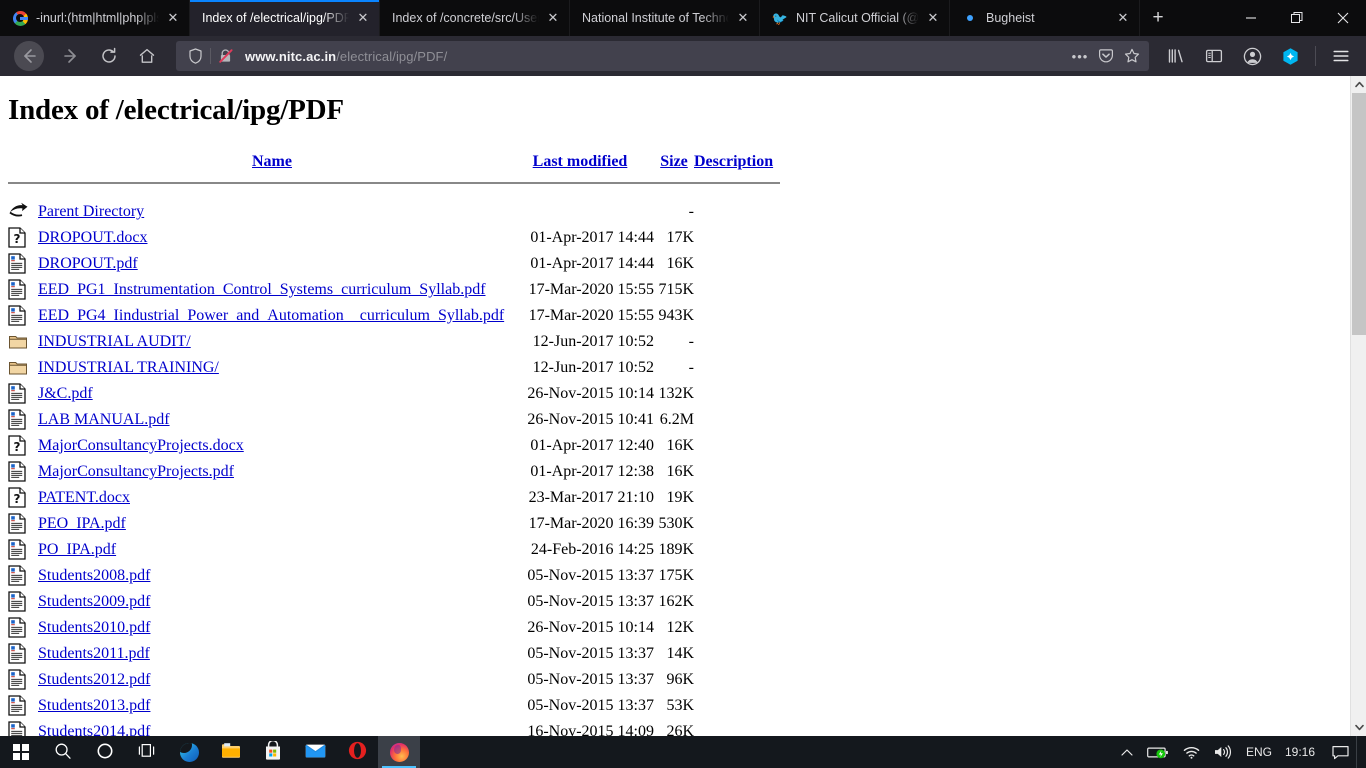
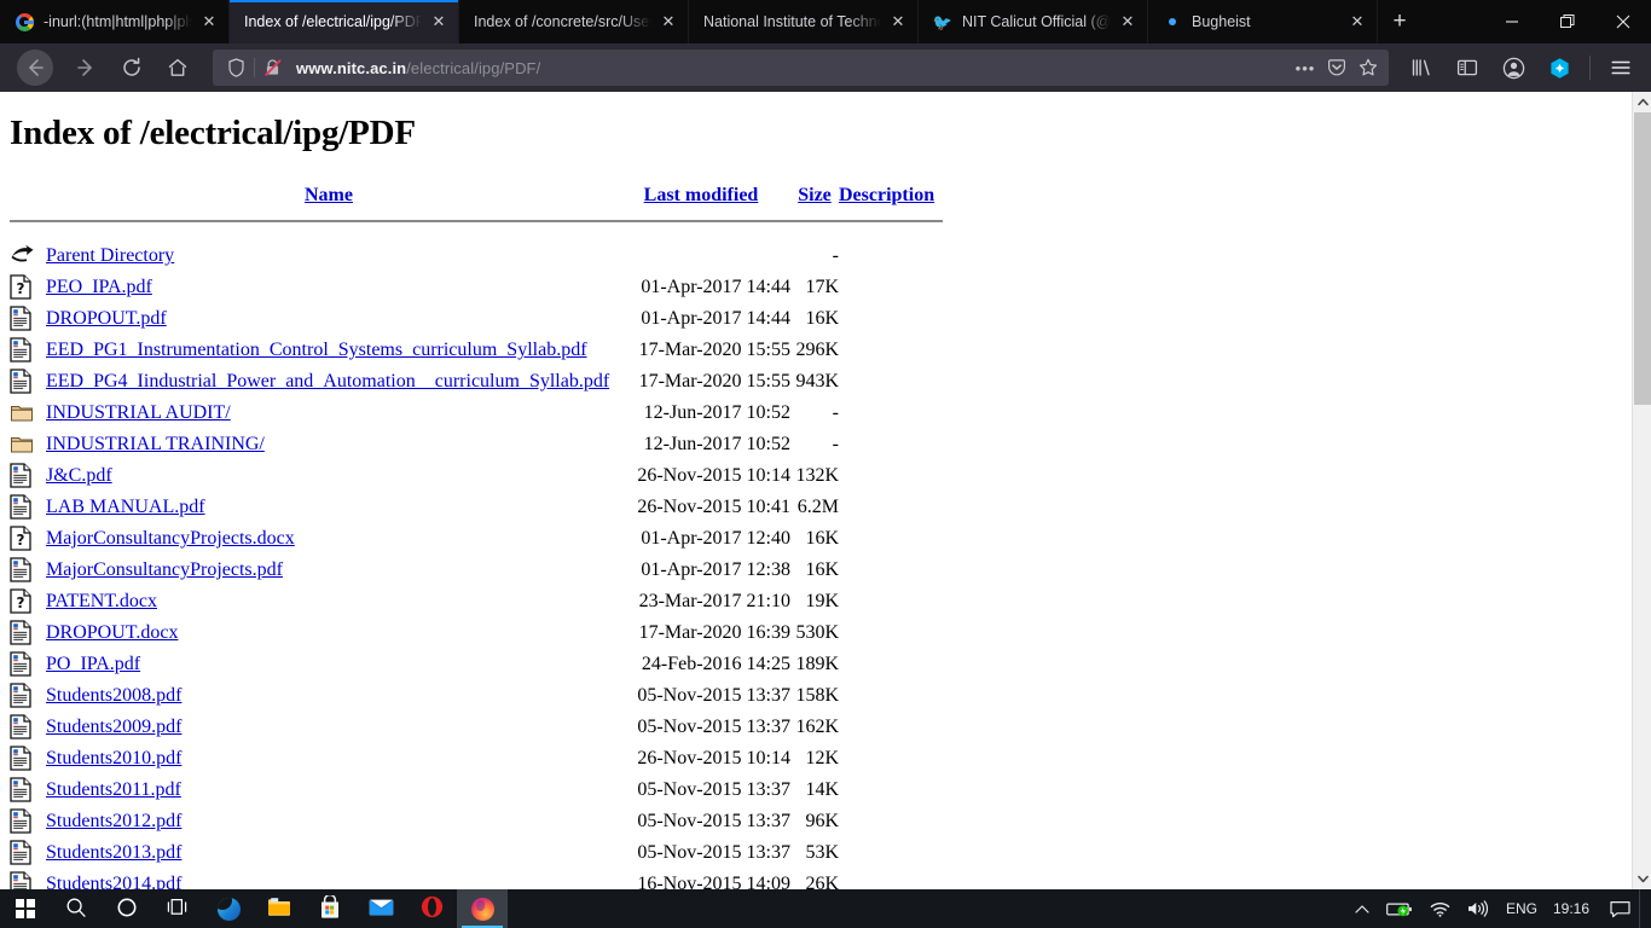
  -inurl:(htm|html|php|pl
  ✕
  Index of /electrical/ipg/PDF
  ✕
  Index of /concrete/src/Use
  ✕
  National Institute of Techn
  ✕
  🐦
  NIT Calicut Official (@
  ✕
  Bugheist
  ✕
  +
  www.nitc.ac.in/electrical/ipg/PDF/
  •••
  Index of /electrical/ipg/PDF
  	Name	Last modified	Size	Description
  	Parent Directory		-
- ?	DROPOUT.docx	01-Apr-2017 14:44	17K
+ ?	PEO_IPA.pdf	01-Apr-2017 14:44	17K
  	DROPOUT.pdf	01-Apr-2017 14:44	16K
- 	EED_PG1_Instrumentation_Control_Systems_curriculum_Syllab.pdf	17-Mar-2020 15:55	715K
+ 	EED_PG1_Instrumentation_Control_Systems_curriculum_Syllab.pdf	17-Mar-2020 15:55	296K
  	EED_PG4_Iindustrial_Power_and_Automation__curriculum_Syllab.pdf	17-Mar-2020 15:55	943K
  	INDUSTRIAL AUDIT/	12-Jun-2017 10:52	-
  	INDUSTRIAL TRAINING/	12-Jun-2017 10:52	-
  	J&C.pdf	26-Nov-2015 10:14	132K
  	LAB MANUAL.pdf	26-Nov-2015 10:41	6.2M
  ?	MajorConsultancyProjects.docx	01-Apr-2017 12:40	16K
  	MajorConsultancyProjects.pdf	01-Apr-2017 12:38	16K
  ?	PATENT.docx	23-Mar-2017 21:10	19K
- 	PEO_IPA.pdf	17-Mar-2020 16:39	530K
+ 	DROPOUT.docx	17-Mar-2020 16:39	530K
  	PO_IPA.pdf	24-Feb-2016 14:25	189K
- 	Students2008.pdf	05-Nov-2015 13:37	175K
+ 	Students2008.pdf	05-Nov-2015 13:37	158K
  	Students2009.pdf	05-Nov-2015 13:37	162K
  	Students2010.pdf	26-Nov-2015 10:14	12K
  	Students2011.pdf	05-Nov-2015 13:37	14K
  	Students2012.pdf	05-Nov-2015 13:37	96K
  	Students2013.pdf	05-Nov-2015 13:37	53K
  	Students2014.pdf	16-Nov-2015 14:09	26K
  ENG
  19:16
